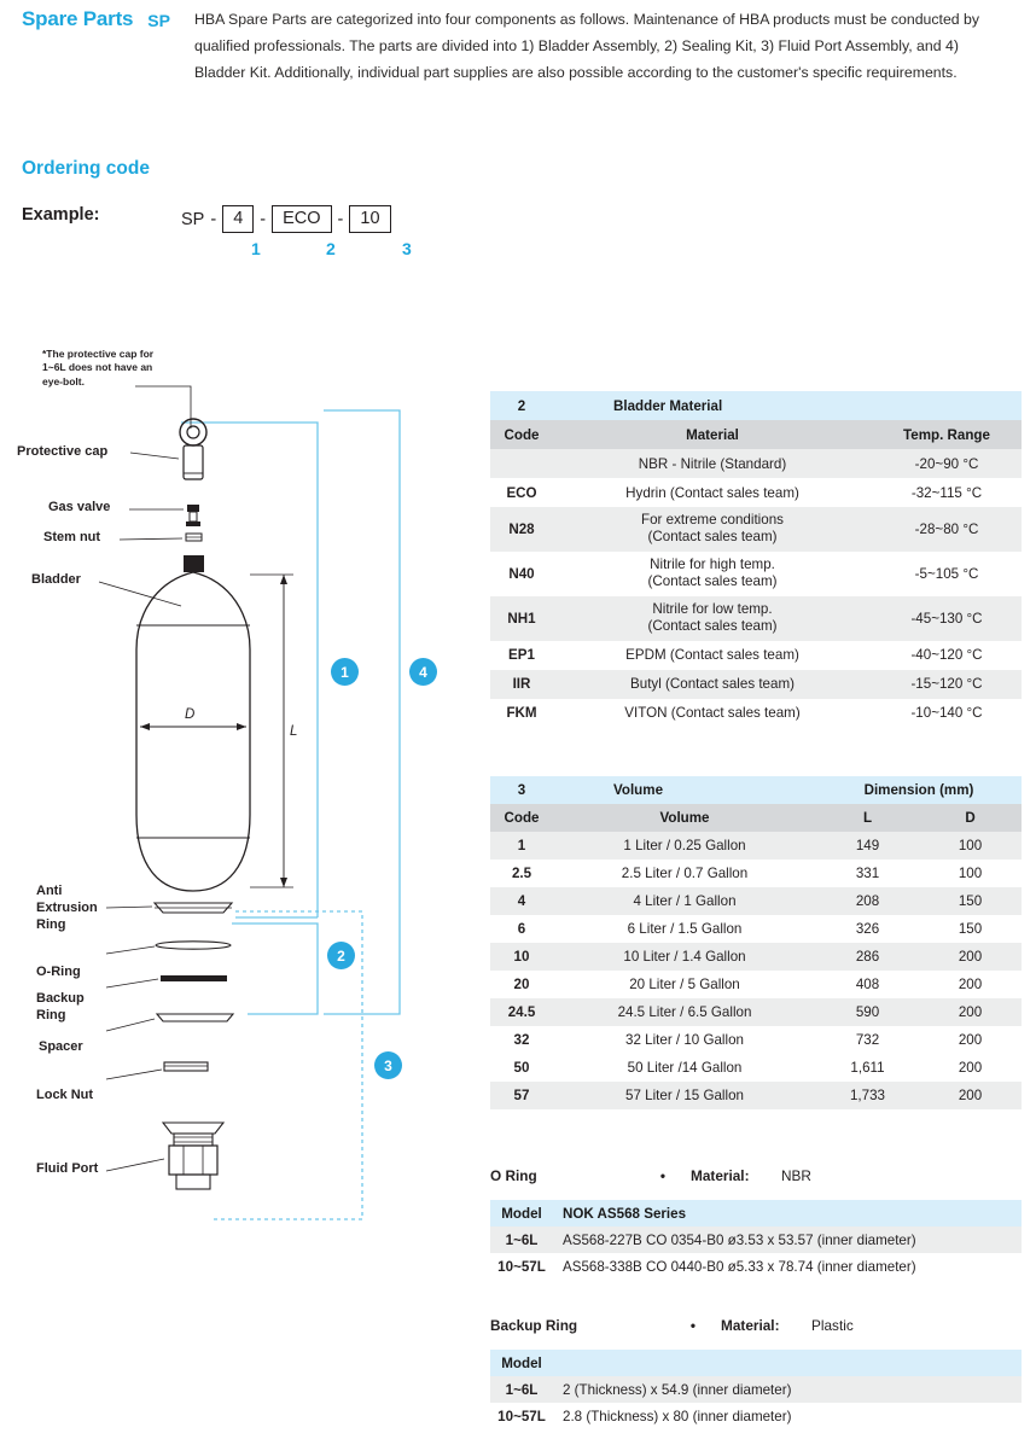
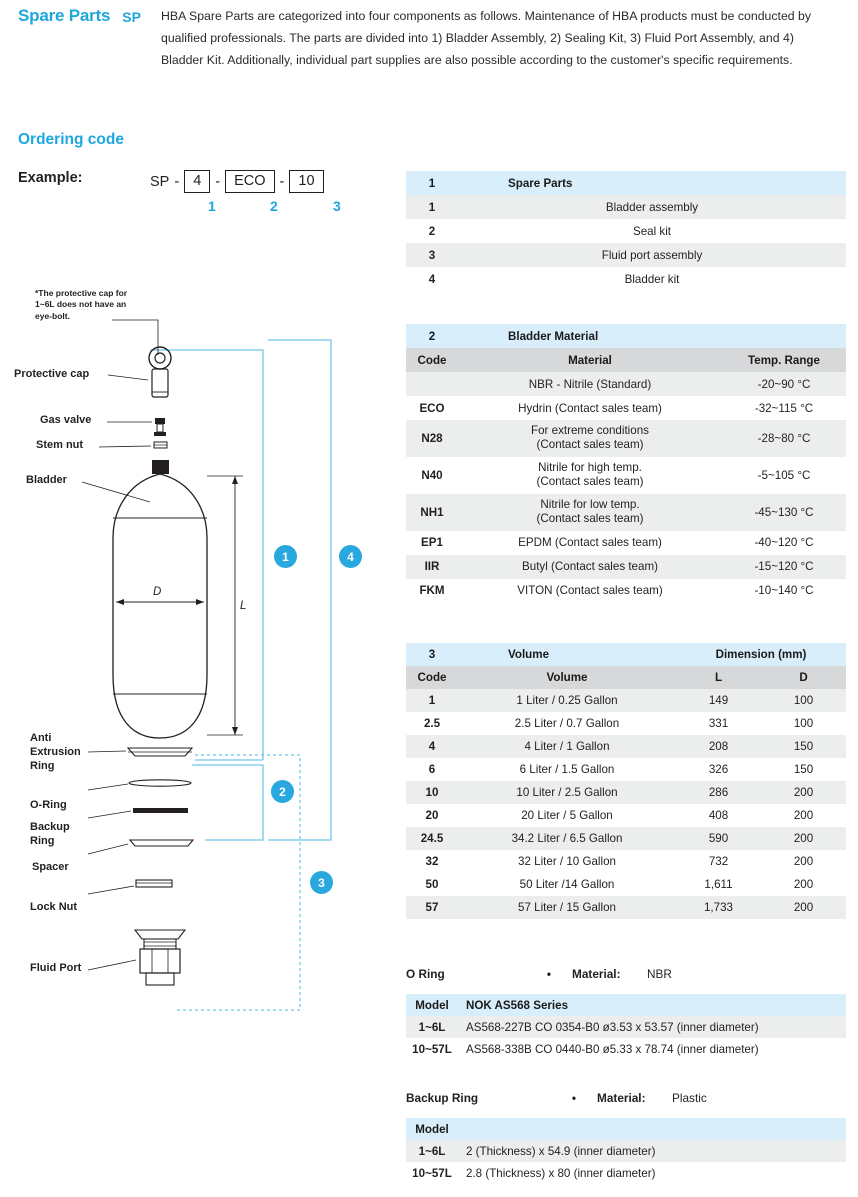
  Spare Parts
  SP
  HBA Spare Parts are categorized into four components as follows. Maintenance of HBA products must be conducted by qualified professionals. The parts are divided into 1) Bladder Assembly, 2) Sealing Kit, 3) Fluid Port Assembly, and 4) Bladder Kit. Additionally, individual part supplies are also possible according to the customer's specific requirements.
  Ordering code
  Example:
  SP
  -
  4
  -
  ECO
  -
  10
  1
  2
  3
+ 1	Spare Parts
+ 1	Bladder assembly
+ 2	Seal kit
+ 3	Fluid port assembly
+ 4	Bladder kit
  2	Bladder Material
  Code	Material	Temp. Range
  	NBR - Nitrile (Standard)	-20~90 °C
  ECO	Hydrin (Contact sales team)	-32~115 °C
  N28	For extreme conditions (Contact sales team)	-28~80 °C
  N40	Nitrile for high temp. (Contact sales team)	-5~105 °C
  NH1	Nitrile for low temp. (Contact sales team)	-45~130 °C
  EP1	EPDM (Contact sales team)	-40~120 °C
  IIR	Butyl (Contact sales team)	-15~120 °C
  FKM	VITON (Contact sales team)	-10~140 °C
  3	Volume	Dimension (mm)
  Code	Volume	L	D
  1	1 Liter / 0.25 Gallon	149	100
  2.5	2.5 Liter / 0.7 Gallon	331	100
  4	4 Liter / 1 Gallon	208	150
  6	6 Liter / 1.5 Gallon	326	150
- 10	10 Liter / 1.4 Gallon	286	200
+ 10	10 Liter / 2.5 Gallon	286	200
  20	20 Liter / 5 Gallon	408	200
- 24.5	24.5 Liter / 6.5 Gallon	590	200
+ 24.5	34.2 Liter / 6.5 Gallon	590	200
  32	32 Liter / 10 Gallon	732	200
  50	50 Liter /14 Gallon	1,611	200
  57	57 Liter / 15 Gallon	1,733	200
  O Ring
  •
  Material:
  NBR
  Model	NOK AS568 Series
  1~6L	AS568-227B CO 0354-B0 ø3.53 x 53.57 (inner diameter)
  10~57L	AS568-338B CO 0440-B0 ø5.33 x 78.74 (inner diameter)
  Backup Ring
  •
  Material:
  Plastic
  Model
  1~6L	2 (Thickness) x 54.9 (inner diameter)
  10~57L	2.8 (Thickness) x 80 (inner diameter)
  *The protective cap for 1~6L does not have an eye-bolt.
  D
  L
  Protective cap
  Gas valve
  Stem nut
  Bladder
  Anti
  Extrusion
  Ring
  O-Ring
  Backup
  Ring
  Spacer
  Lock Nut
  Fluid Port
  1
  2
  3
  4
